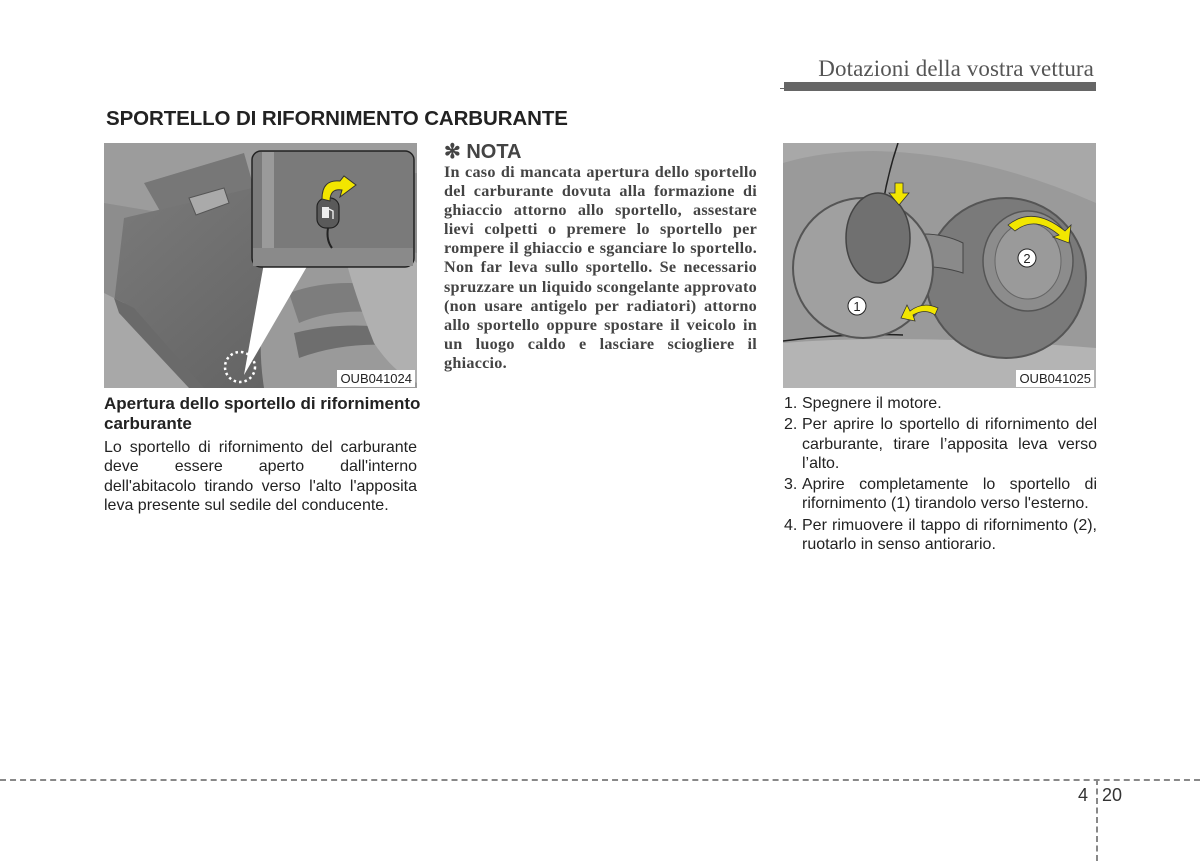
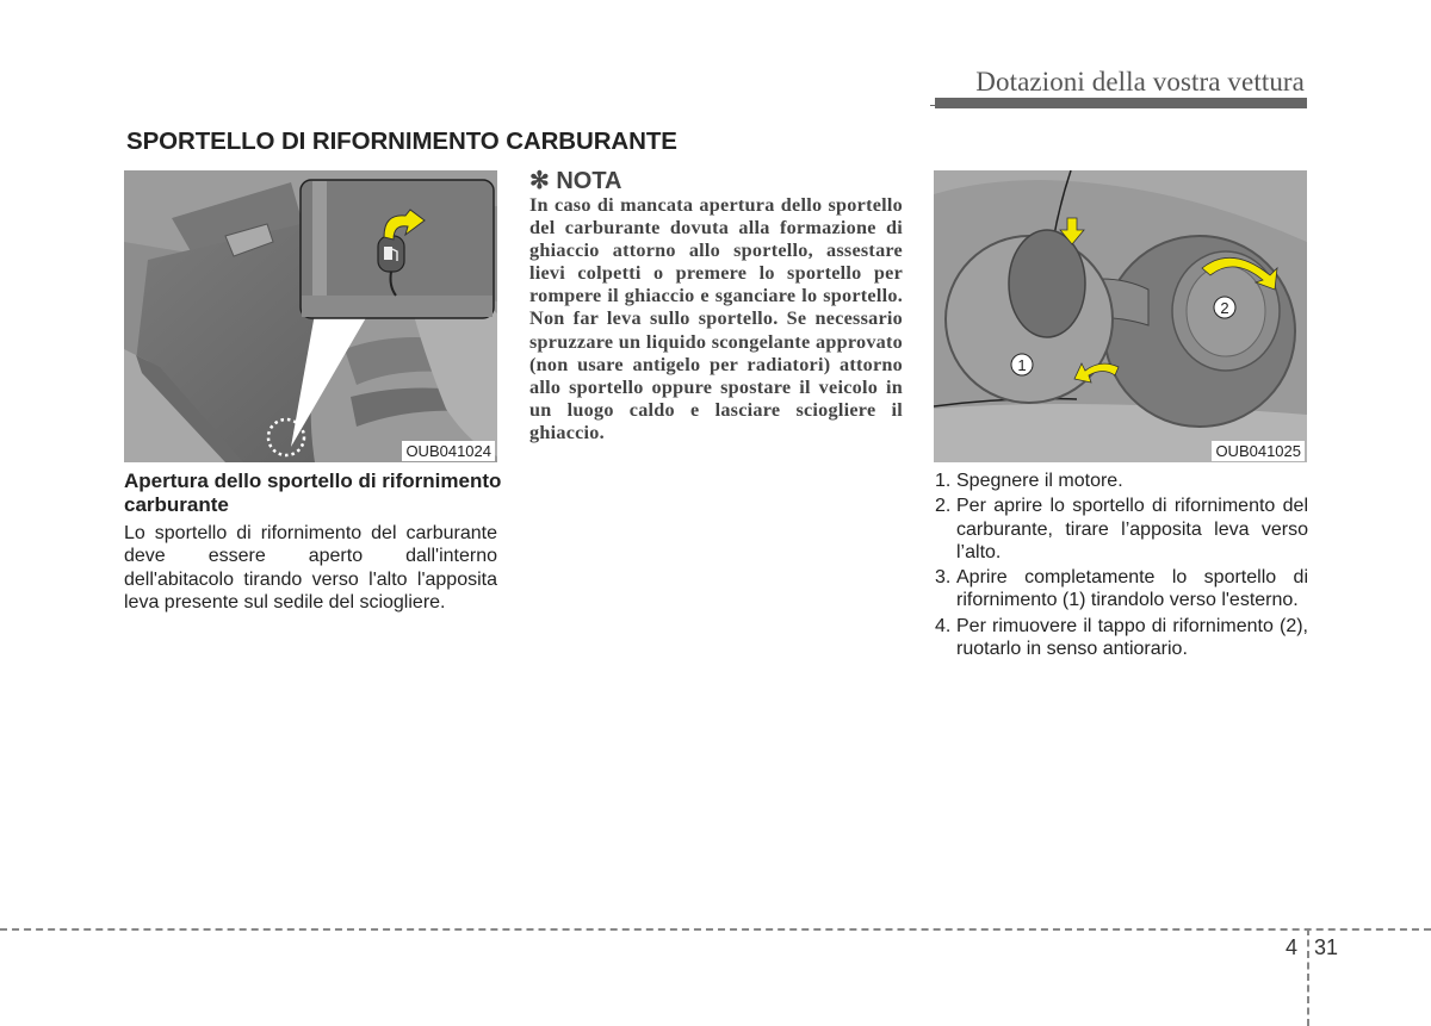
  Dotazioni della vostra vettura
  SPORTELLO DI RIFORNIMENTO CARBURANTE
  OUB041024
  ✻ NOTA
  In caso di mancata apertura dello sportello del carburante dovuta alla formazione di ghiaccio attorno allo sportello, assestare lievi colpetti o premere lo sportello per rompere il ghiaccio e sganciare lo sportello. Non far leva sullo sportello. Se necessario spruzzare un liquido scongelante approvato (non usare antigelo per radiatori) attorno allo sportello oppure spostare il veicolo in un luogo caldo e lasciare sciogliere il ghiaccio.
  2
  1
  OUB041025
  Apertura dello sportello di rifornimento carburante
- Lo sportello di rifornimento del carburante deve essere aperto dall'interno dell'abitacolo tirando verso l'alto l'apposita leva presente sul sedile del conducente.
+ Lo sportello di rifornimento del carburante deve essere aperto dall'interno dell'abitacolo tirando verso l'alto l'apposita leva presente sul sedile del sciogliere.
  1.
  Spegnere il motore.
  2.
  Per aprire lo sportello di rifornimento del carburante, tirare l’apposita leva verso l’alto.
  3.
  Aprire completamente lo sportello di rifornimento (1) tirandolo verso l'esterno.
  4.
  Per rimuovere il tappo di rifornimento (2), ruotarlo in senso antiorario.
  4
- 20
+ 31
